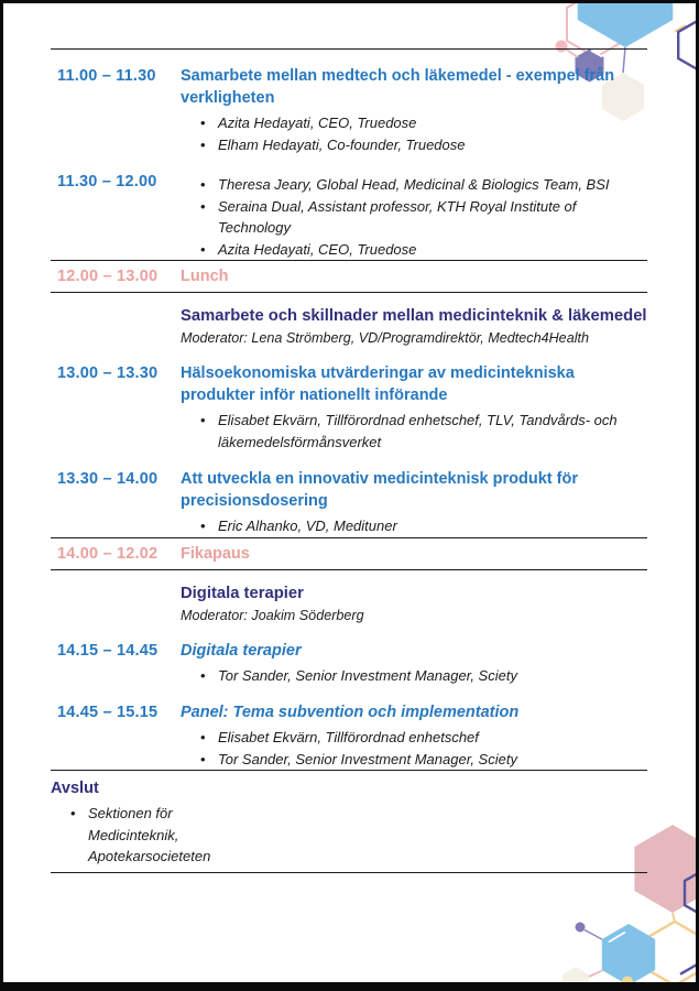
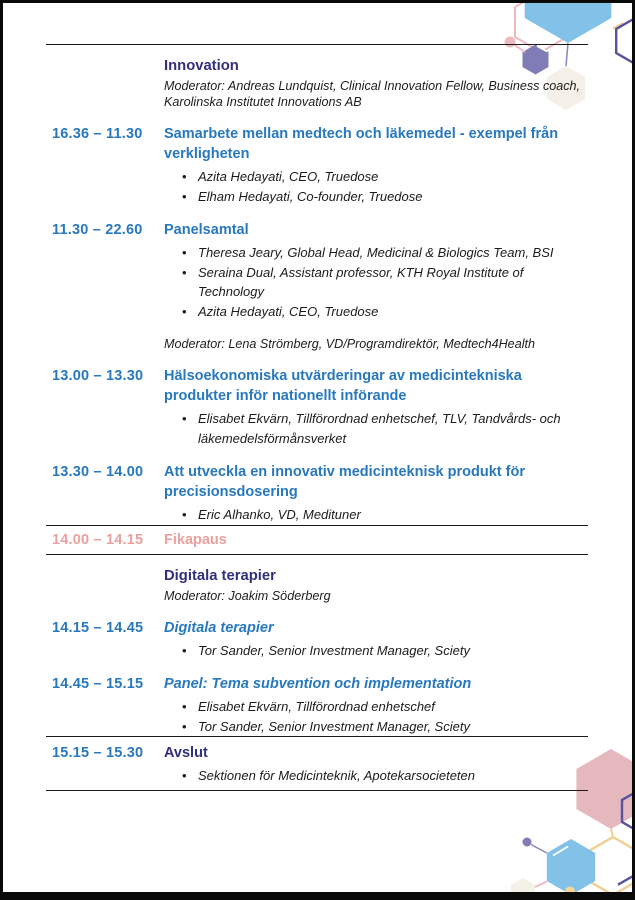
+ Innovation
+ Moderator: Andreas Lundquist, Clinical Innovation Fellow, Business coach, Karolinska Institutet Innovations AB
- 11.00 – 11.30
+ 16.36 – 11.30
  Samarbete mellan medtech och läkemedel - exempel från verkligheten
  Azita Hedayati, CEO, Truedose
  Elham Hedayati, Co-founder, Truedose
- 11.30 – 12.00
+ 11.30 – 22.60
+ Panelsamtal
  Theresa Jeary, Global Head, Medicinal & Biologics Team, BSI
  Seraina Dual, Assistant professor, KTH Royal Institute of Technology
  Azita Hedayati, CEO, Truedose
- 12.00 – 13.00
- Lunch
- Samarbete och skillnader mellan medicinteknik & läkemedel
  Moderator: Lena Strömberg, VD/Programdirektör, Medtech4Health
  13.00 – 13.30
  Hälsoekonomiska utvärderingar av medicintekniska produkter inför nationellt införande
  Elisabet Ekvärn, Tillförordnad enhetschef, TLV, Tandvårds- och läkemedelsförmånsverket
  13.30 – 14.00
  Att utveckla en innovativ medicinteknisk produkt för precisionsdosering
  Eric Alhanko, VD, Medituner
- 14.00 – 12.02
+ 14.00 – 14.15
  Fikapaus
  Digitala terapier
  Moderator: Joakim Söderberg
  14.15 – 14.45
  Digitala terapier
  Tor Sander, Senior Investment Manager, Sciety
  14.45 – 15.15
  Panel: Tema subvention och implementation
  Elisabet Ekvärn, Tillförordnad enhetschef
  Tor Sander, Senior Investment Manager, Sciety
+ 15.15 – 15.30
  Avslut
  Sektionen för Medicinteknik, Apotekarsocieteten
